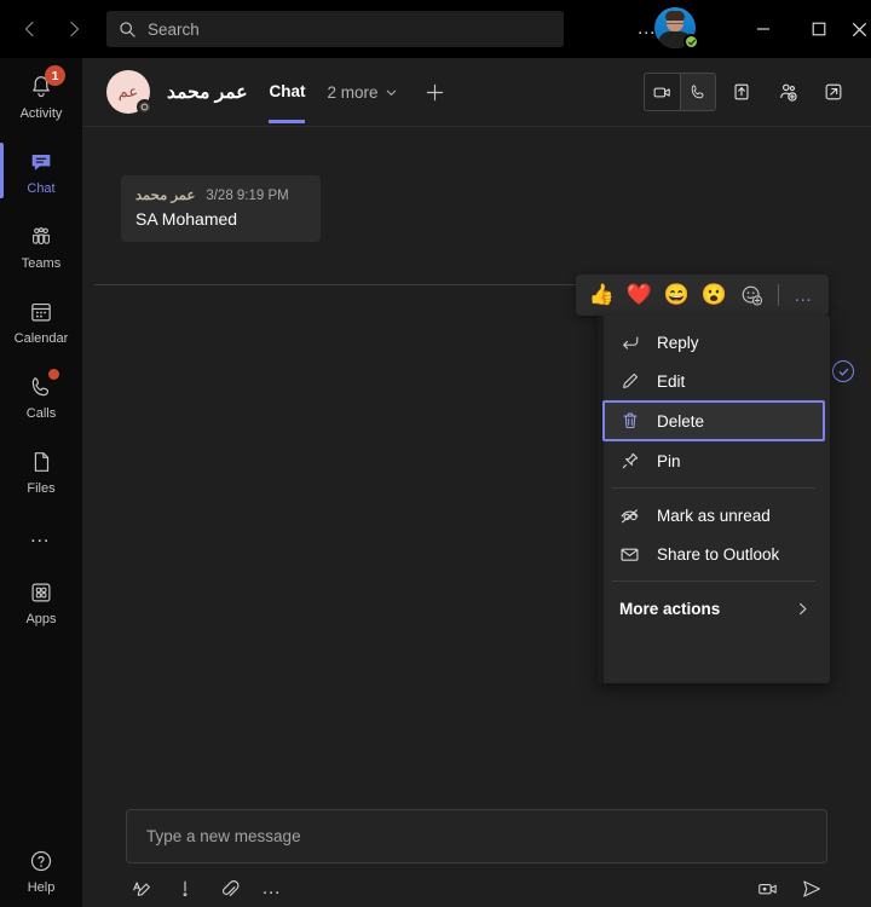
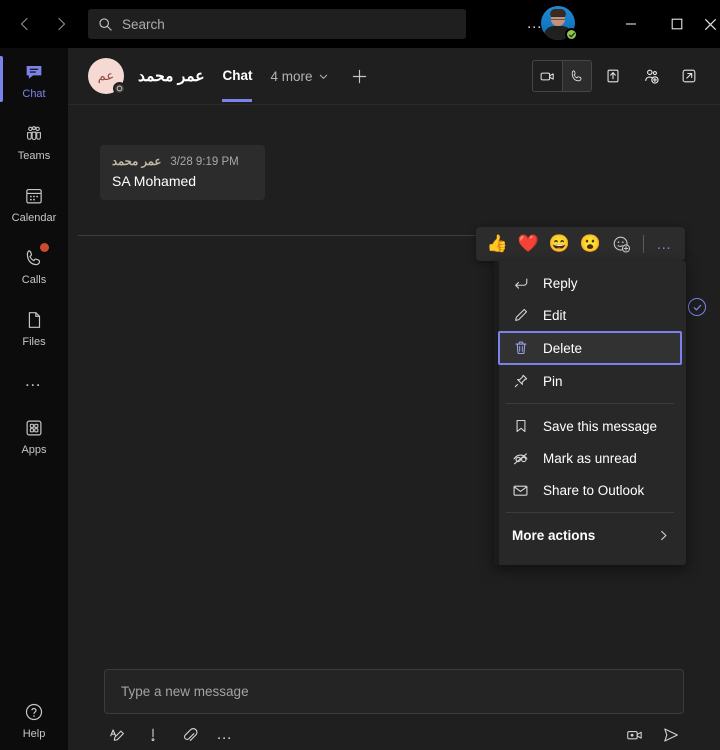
  Search
  …
- Activity
- 1
  Chat
  Teams
  Calendar
  Calls
  Files
  …
  Apps
  Help
  عم
  عمر محمد
  Chat
- 2 more
+ 4 more
  عمر محمد
  3/28 9:19 PM
  SA Mohamed
  👍
  ❤️
  😄
  😮
  …
  Reply
  Edit
  Delete
  Pin
+ Save this message
  Mark as unread
  Share to Outlook
  More actions
  Type a new message
  …
